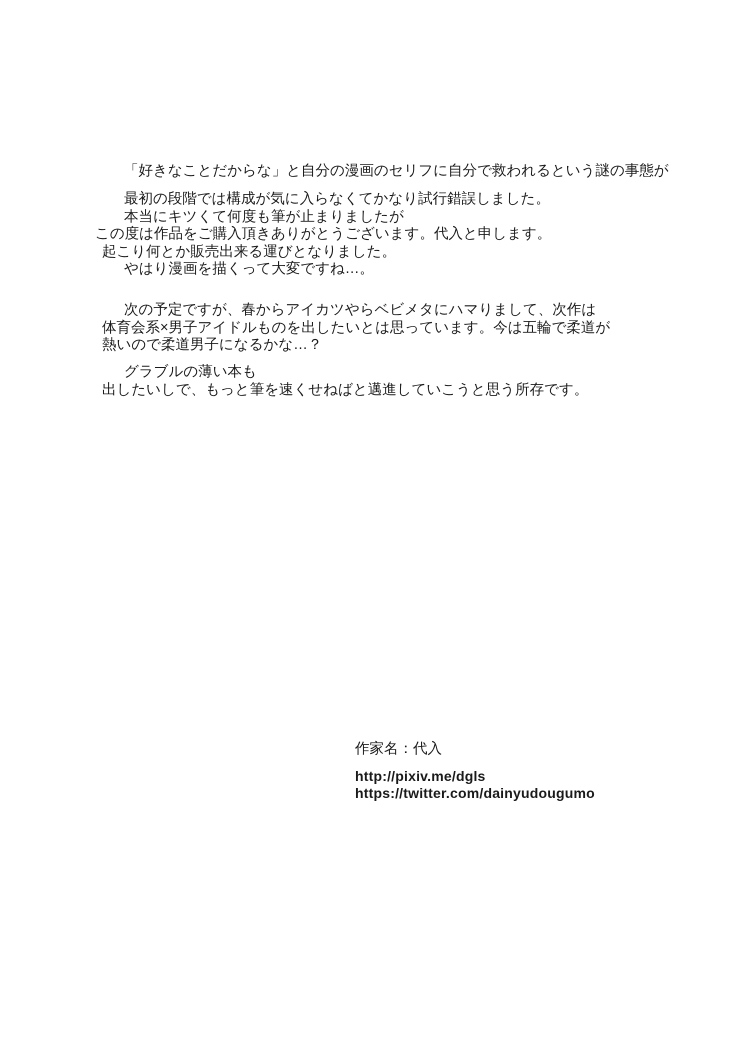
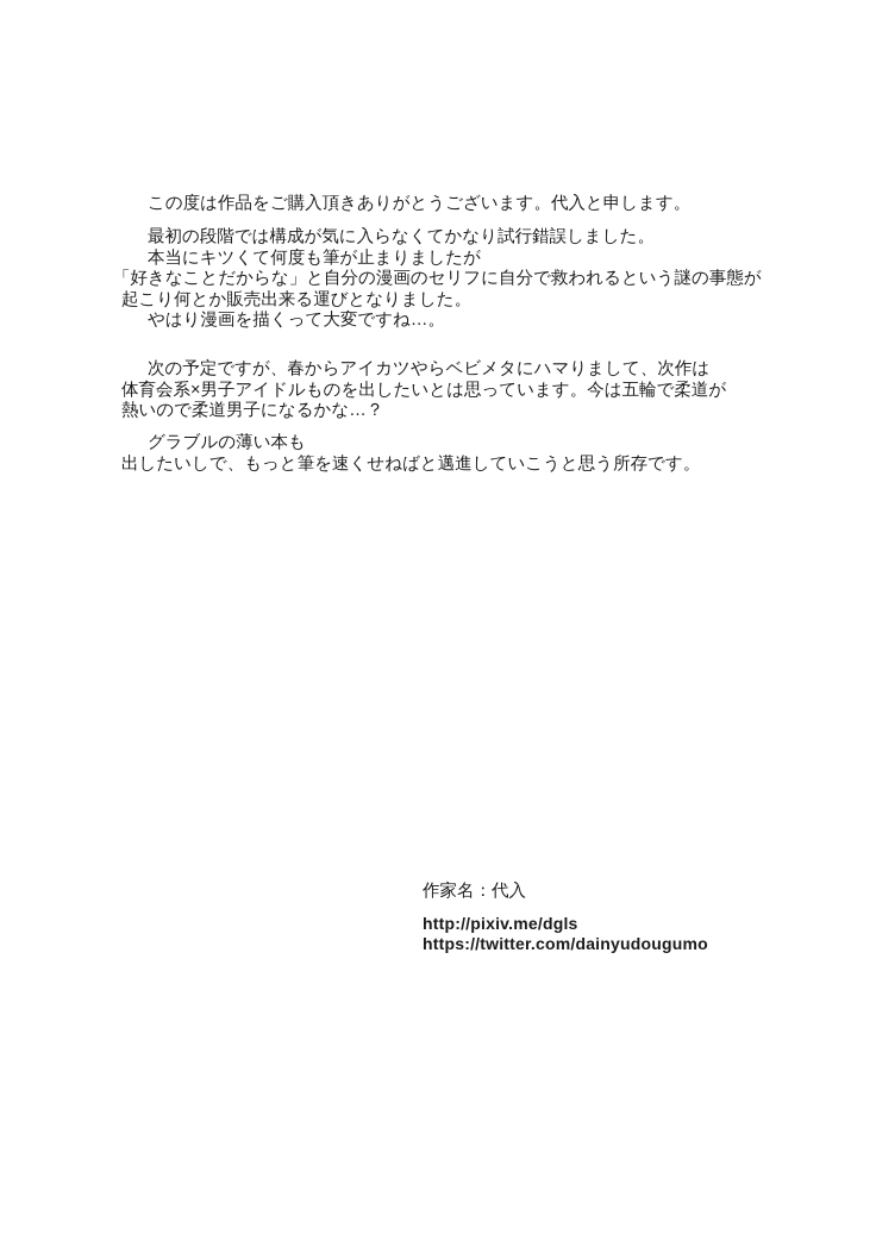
- 「好きなことだからな」と自分の漫画のセリフに自分で救われるという謎の事態が
+ この度は作品をご購入頂きありがとうございます。代入と申します。
  最初の段階では構成が気に入らなくてかなり試行錯誤しました。
  本当にキツくて何度も筆が止まりましたが
- この度は作品をご購入頂きありがとうございます。代入と申します。
+ 「好きなことだからな」と自分の漫画のセリフに自分で救われるという謎の事態が
  起こり何とか販売出来る運びとなりました。
  やはり漫画を描くって大変ですね…。
  次の予定ですが、春からアイカツやらベビメタにハマりまして、次作は
  体育会系×男子アイドルものを出したいとは思っています。今は五輪で柔道が
  熱いので柔道男子になるかな…？
  グラブルの薄い本も
  出したいしで、もっと筆を速くせねばと邁進していこうと思う所存です。
  作家名：代入
  http://pixiv.me/dgls
  https://twitter.com/dainyudougumo
